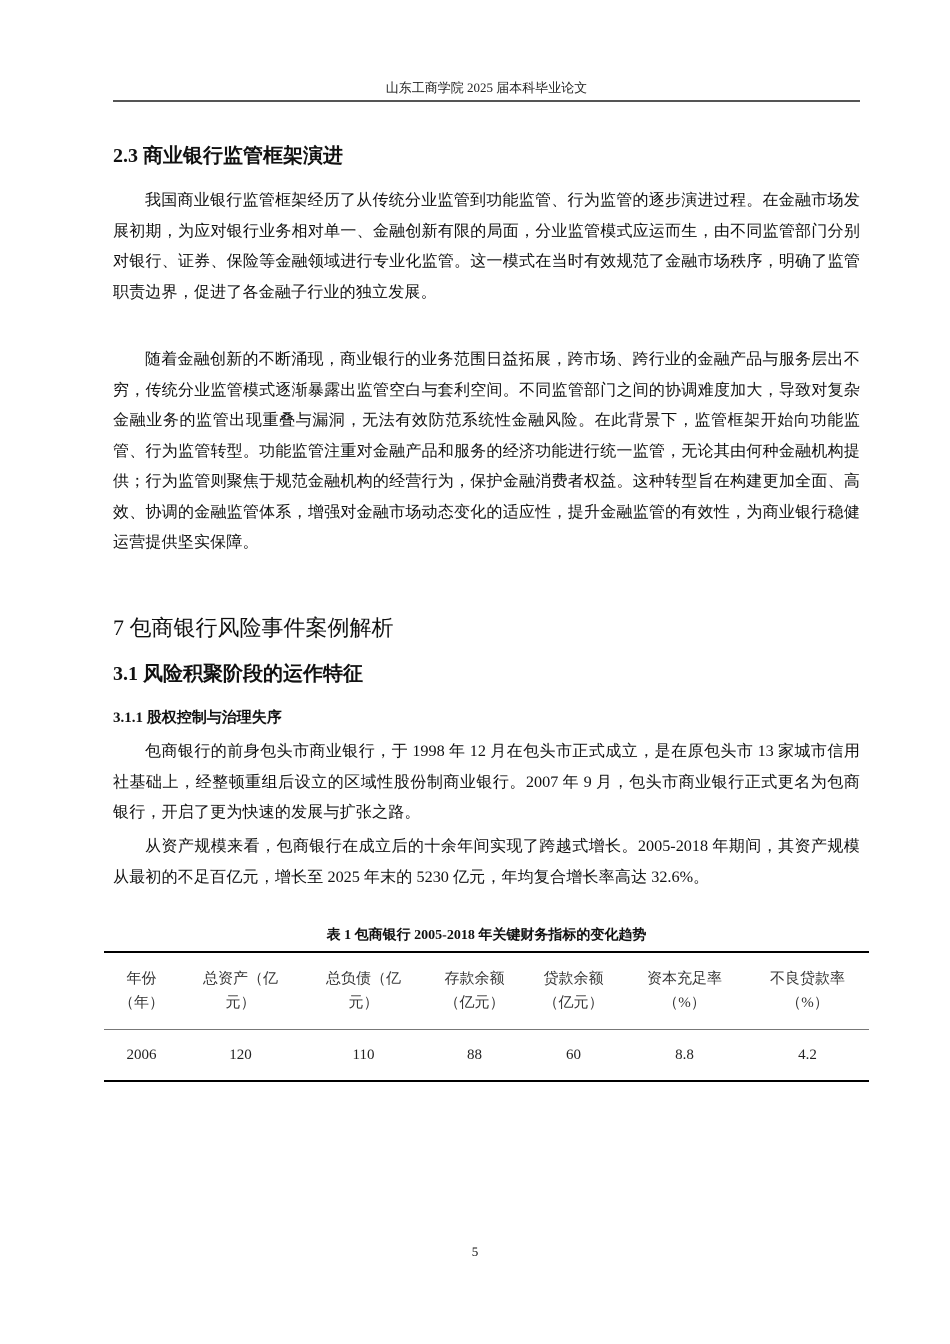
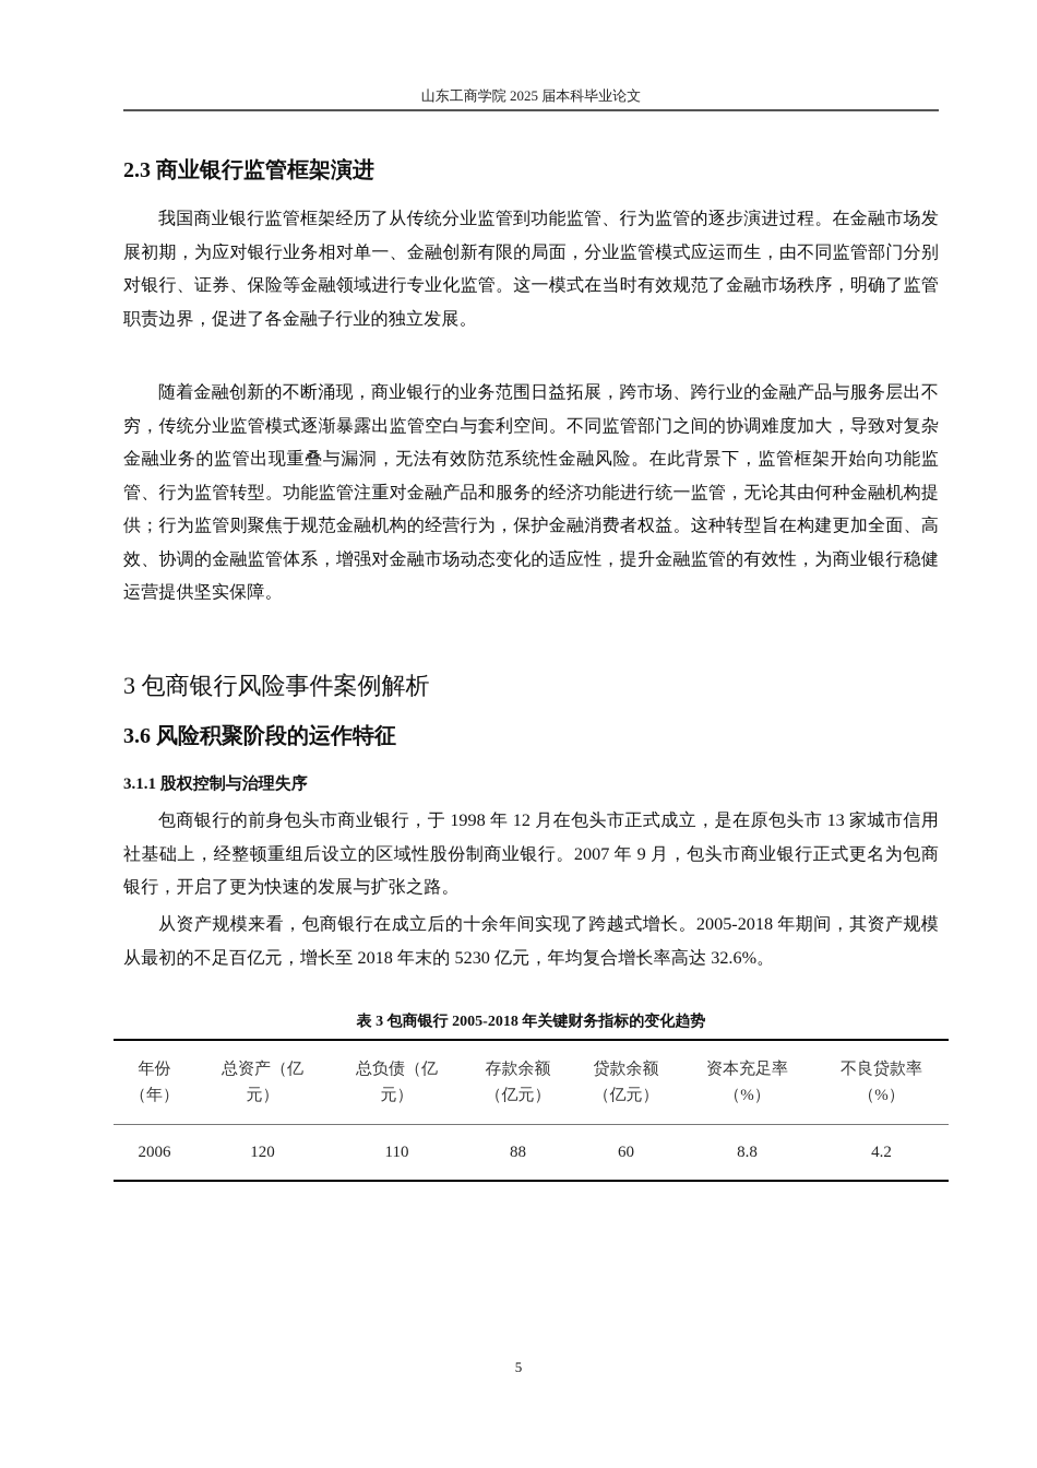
  山东工商学院 2025 届本科毕业论文
  2.3 商业银行监管框架演进
  我国商业银行监管框架经历了从传统分业监管到功能监管、行为监管的逐步演进过程。在金融市场发展初期，为应对银行业务相对单一、金融创新有限的局面，分业监管模式应运而生，由不同监管部门分别对银行、证券、保险等金融领域进行专业化监管。这一模式在当时有效规范了金融市场秩序，明确了监管职责边界，促进了各金融子行业的独立发展。
  随着金融创新的不断涌现，商业银行的业务范围日益拓展，跨市场、跨行业的金融产品与服务层出不穷，传统分业监管模式逐渐暴露出监管空白与套利空间。不同监管部门之间的协调难度加大，导致对复杂金融业务的监管出现重叠与漏洞，无法有效防范系统性金融风险。在此背景下，监管框架开始向功能监管、行为监管转型。功能监管注重对金融产品和服务的经济功能进行统一监管，无论其由何种金融机构提供；行为监管则聚焦于规范金融机构的经营行为，保护金融消费者权益。这种转型旨在构建更加全面、高效、协调的金融监管体系，增强对金融市场动态变化的适应性，提升金融监管的有效性，为商业银行稳健运营提供坚实保障。
- 7 包商银行风险事件案例解析
+ 3 包商银行风险事件案例解析
- 3.1 风险积聚阶段的运作特征
+ 3.6 风险积聚阶段的运作特征
  3.1.1 股权控制与治理失序
  包商银行的前身包头市商业银行，于 1998 年 12 月在包头市正式成立，是在原包头市 13 家城市信用社基础上，经整顿重组后设立的区域性股份制商业银行。2007 年 9 月，包头市商业银行正式更名为包商银行，开启了更为快速的发展与扩张之路。
- 从资产规模来看，包商银行在成立后的十余年间实现了跨越式增长。2005-2018 年期间，其资产规模从最初的不足百亿元，增长至 2025 年末的 5230 亿元，年均复合增长率高达 32.6%。
+ 从资产规模来看，包商银行在成立后的十余年间实现了跨越式增长。2005-2018 年期间，其资产规模从最初的不足百亿元，增长至 2018 年末的 5230 亿元，年均复合增长率高达 32.6%。
- 表 1 包商银行 2005-2018 年关键财务指标的变化趋势
+ 表 3 包商银行 2005-2018 年关键财务指标的变化趋势
  年份（年）	总资产（亿元）	总负债（亿元）	存款余额（亿元）	贷款余额（亿元）	资本充足率（%）	不良贷款率（%）
  2006	120	110	88	60	8.8	4.2
  5
